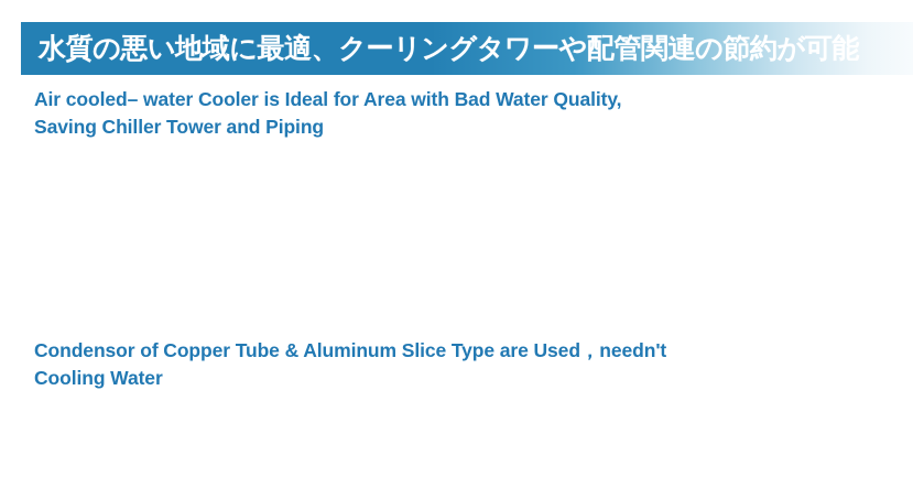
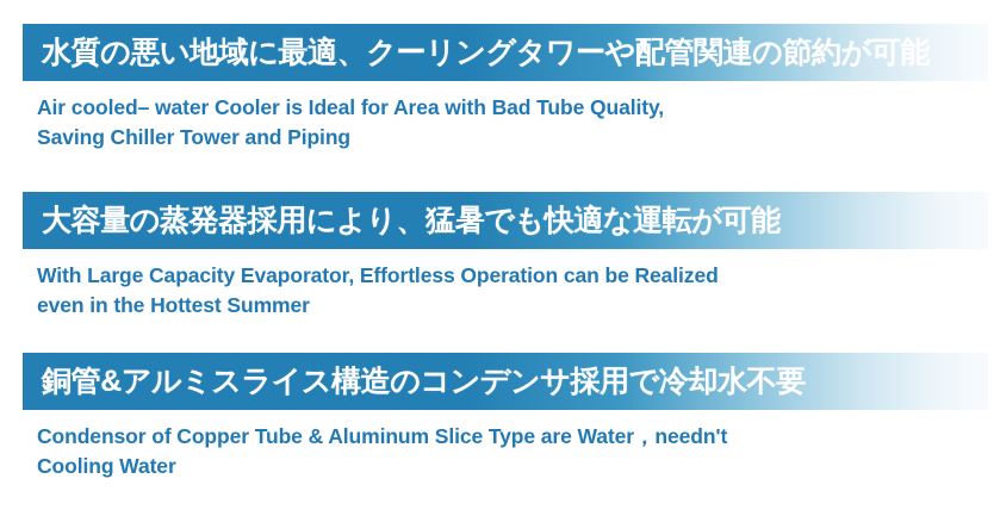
  水質の悪い地域に最適、クーリングタワーや配管関連の節約が可能
- Air cooled– water Cooler is Ideal for Area with Bad Water Quality,
+ Air cooled– water Cooler is Ideal for Area with Bad Tube Quality,
  Saving Chiller Tower and Piping
+ 大容量の蒸発器採用により、猛暑でも快適な運転が可能
+ With Large Capacity Evaporator, Effortless Operation can be Realized
+ even in the Hottest Summer
+ 銅管&アルミスライス構造のコンデンサ採用で冷却水不要
- Condensor of Copper Tube & Aluminum Slice Type are Used，needn't
+ Condensor of Copper Tube & Aluminum Slice Type are Water，needn't
  Cooling Water
